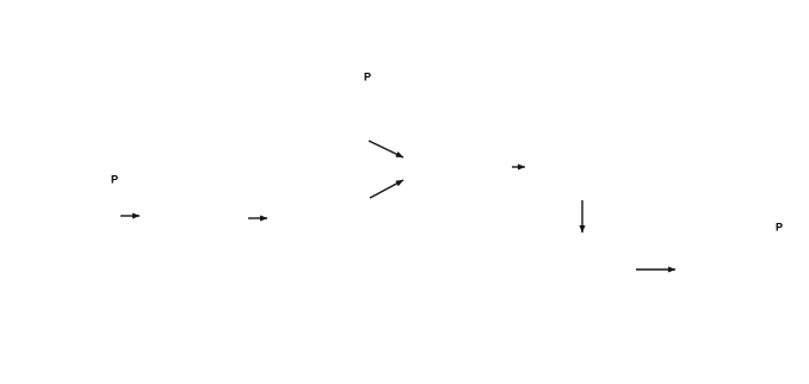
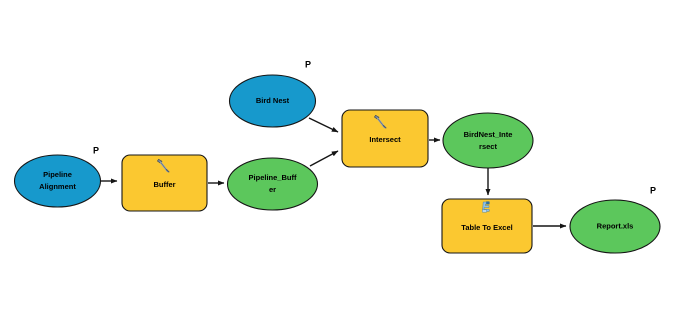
+ Pipeline
+ Alignment
+ Buffer
+ Pipeline_Buff
+ er
+ Bird Nest
+ Intersect
+ BirdNest_Inte
+ rsect
+ Table To Excel
+ Report.xls
  P
  P
  P
